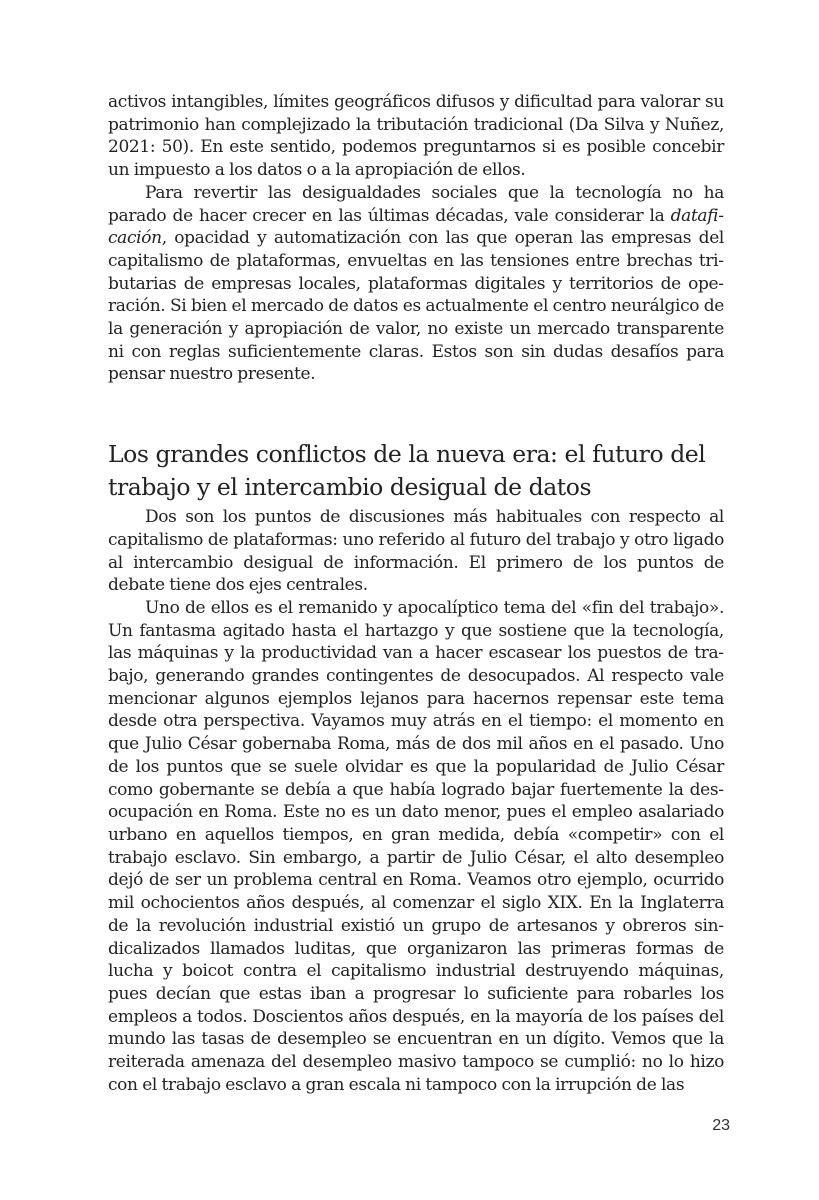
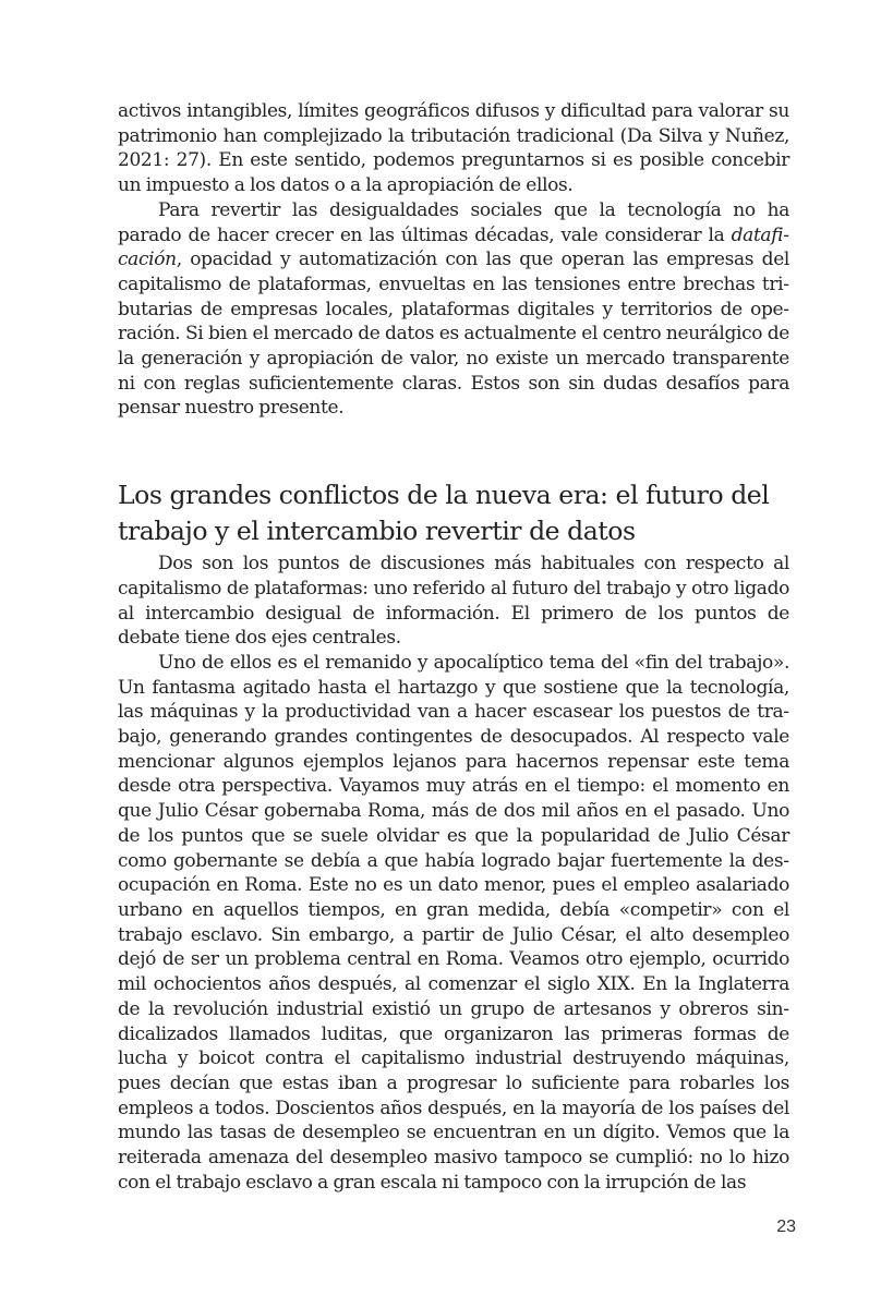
- activos intangibles, límites geográficos difusos y dificultad para valorar su patrimonio han complejizado la tributación tradicional (Da Silva y Nuñez, 2021: 50). En este sentido, podemos preguntarnos si es posible concebir un impuesto a los datos o a la apropiación de ellos.
+ activos intangibles, límites geográficos difusos y dificultad para valorar su patrimonio han complejizado la tributación tradicional (Da Silva y Nuñez, 2021: 27). En este sentido, podemos preguntarnos si es posible concebir un impuesto a los datos o a la apropiación de ellos.
  Para revertir las desigualdades sociales que la tecnología no ha parado de hacer crecer en las últimas décadas, vale considerar la datafi­ación, opacidad y automatización con las que operan las empresas del capitalismo de plataformas, envueltas en las tensiones entre brechas tri­utarias de empresas locales, plataformas digitales y territorios de ope­ación. Si bien el mercado de datos es actualmente el centro neurálgico de la generación y apropiación de valor, no existe un mercado transpa­rente ni con reglas suficientemente claras. Estos son sin dudas desafíos para pensar nuestro presente.
- Los grandes conflictos de la nueva era: el futuro del trabajo y el intercambio desigual de datos
+ Los grandes conflictos de la nueva era: el futuro del trabajo y el intercambio revertir de datos
  Dos son los puntos de discusiones más habituales con respecto al capitalismo de plataformas: uno referido al futuro del trabajo y otro liga­do al intercambio desigual de información. El primero de los puntos de debate tiene dos ejes centrales.
  Uno de ellos es el remanido y apocalíptico tema del «fin del trabajo». Un fantasma agitado hasta el hartazgo y que sostiene que la tecnología, las máquinas y la productividad van a hacer escasear los puestos de tra­ajo, generando grandes contingentes de desocupados. Al respecto vale mencionar algunos ejemplos lejanos para hacernos repensar este tema desde otra perspectiva. Vayamos muy atrás en el tiempo: el momento en que Julio César gobernaba Roma, más de dos mil años en el pasado. Uno de los puntos que se suele olvidar es que la popularidad de Julio César como gobernante se debía a que había logrado bajar fuertemente la des­cupación en Roma. Este no es un dato menor, pues el empleo asalariado urbano en aquellos tiempos, en gran medida, debía «competir» con el trabajo esclavo. Sin embargo, a partir de Julio César, el alto desempleo dejó de ser un problema central en Roma. Veamos otro ejemplo, ocurrido mil ochocientos años después, al comenzar el siglo XIX. En la Inglaterra de la revolución industrial existió un grupo de artesanos y obreros sin­icalizados llamados luditas, que organizaron las primeras formas de lucha y boicot contra el capitalismo industrial destruyendo máquinas, pues decían que estas iban a progresar lo suficiente para robarles los empleos a todos. Doscientos años después, en la mayoría de los países del mundo las tasas de desempleo se encuentran en un dígito. Vemos que la reiterada amenaza del desempleo masivo tampoco se cumplió: no lo hizo con el trabajo esclavo a gran escala ni tampoco con la irrupción de las
  23
